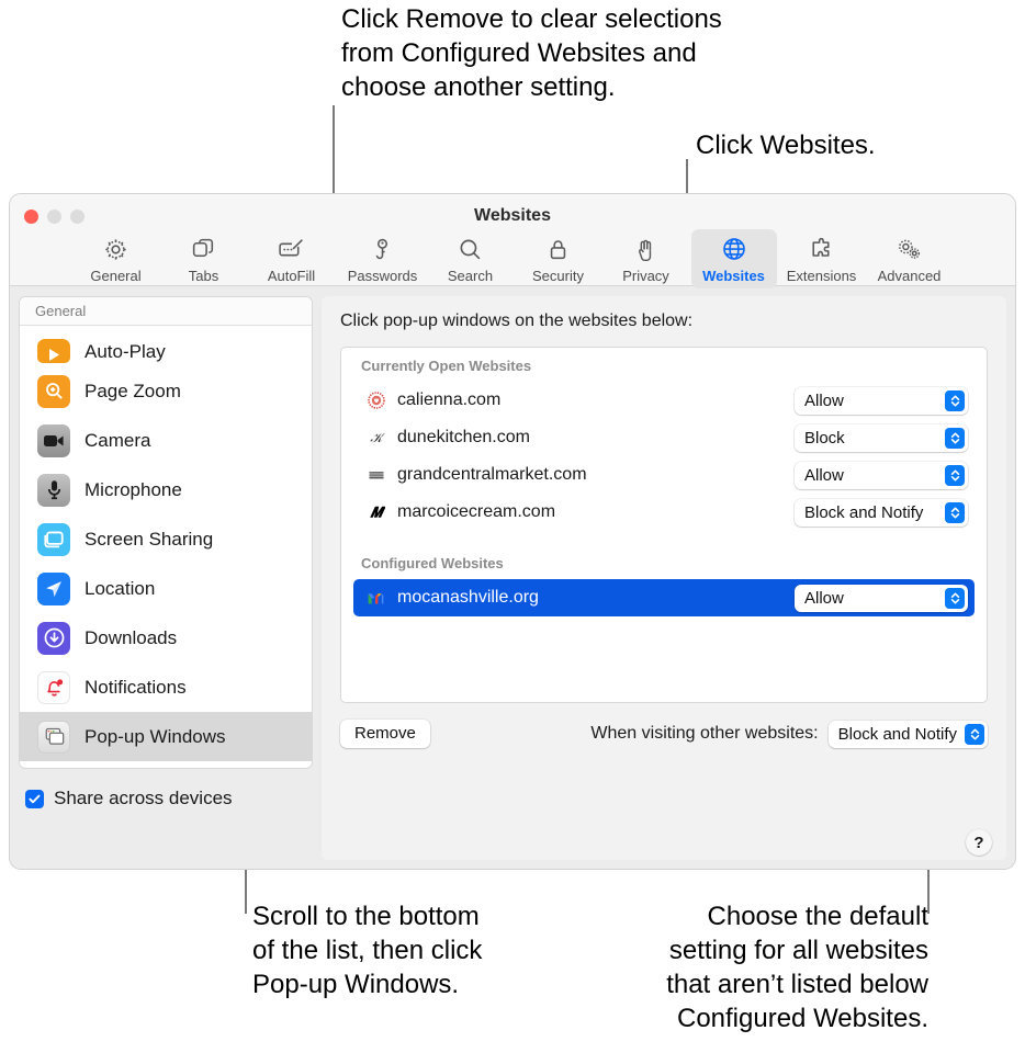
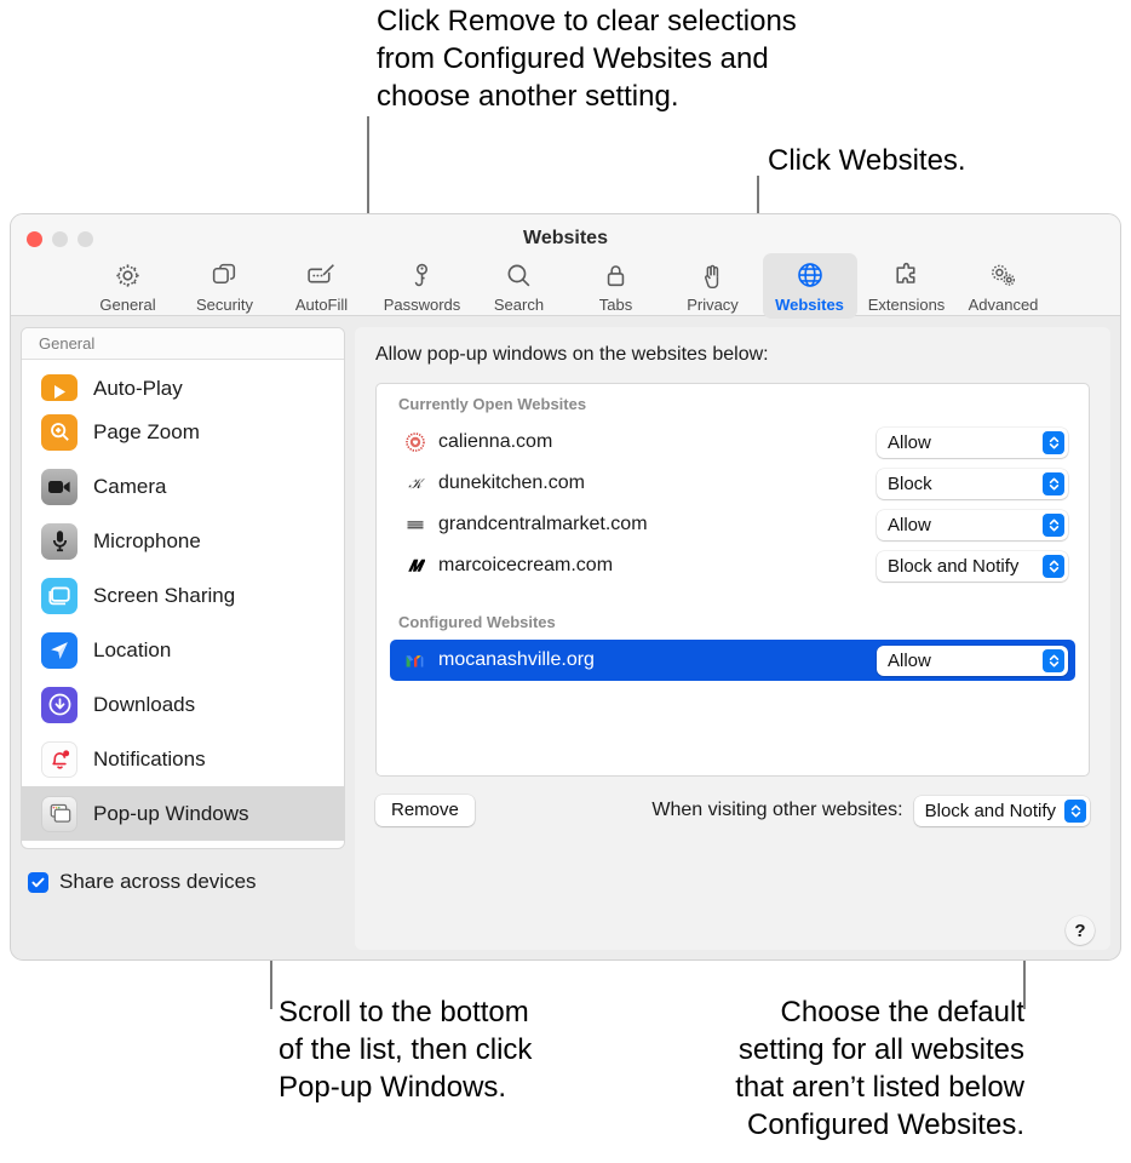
  Click Remove to clear selections
  from Configured Websites and
  choose another setting.
  Click Websites.
  Scroll to the bottom
  of the list, then click
  Pop-up Windows.
  Choose the default
  setting for all websites
  that aren’t listed below
  Configured Websites.
  Websites
  General
- Tabs
+ Security
  AutoFill
  Passwords
  Search
- Security
+ Tabs
  Privacy
  Websites
  Extensions
  Advanced
  General
  Auto-Play
  Page Zoom
  Camera
  Microphone
  Screen Sharing
  Location
  Downloads
  Notifications
  Pop-up Windows
  Share across devices
- Click pop-up windows on the websites below:
+ Allow pop-up windows on the websites below:
  Currently Open Websites
  calienna.com
  Allow
  𝒦
  dunekitchen.com
  Block
  grandcentralmarket.com
  Allow
  𝑴
  marcoicecream.com
  Block and Notify
  Configured Websites
  mocanashville.org
  Allow
  Remove
  When visiting other websites:
  Block and Notify
  ?
